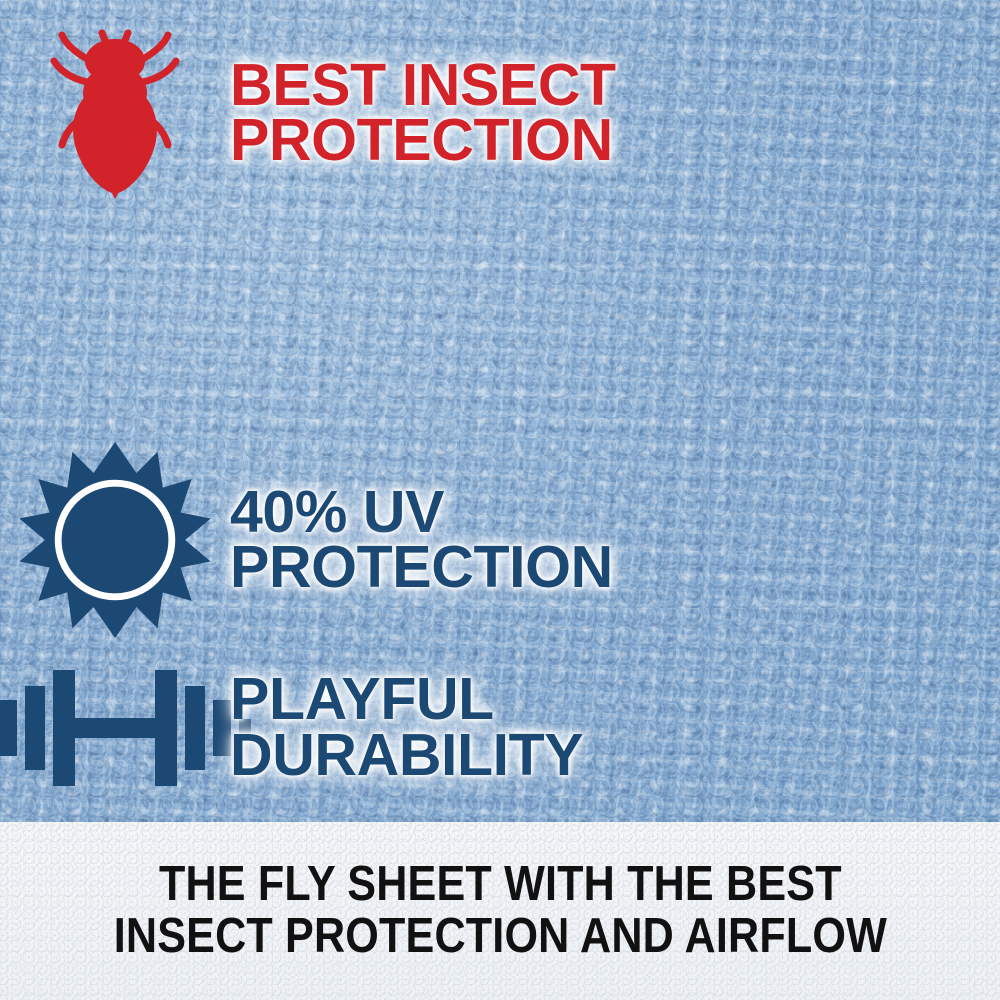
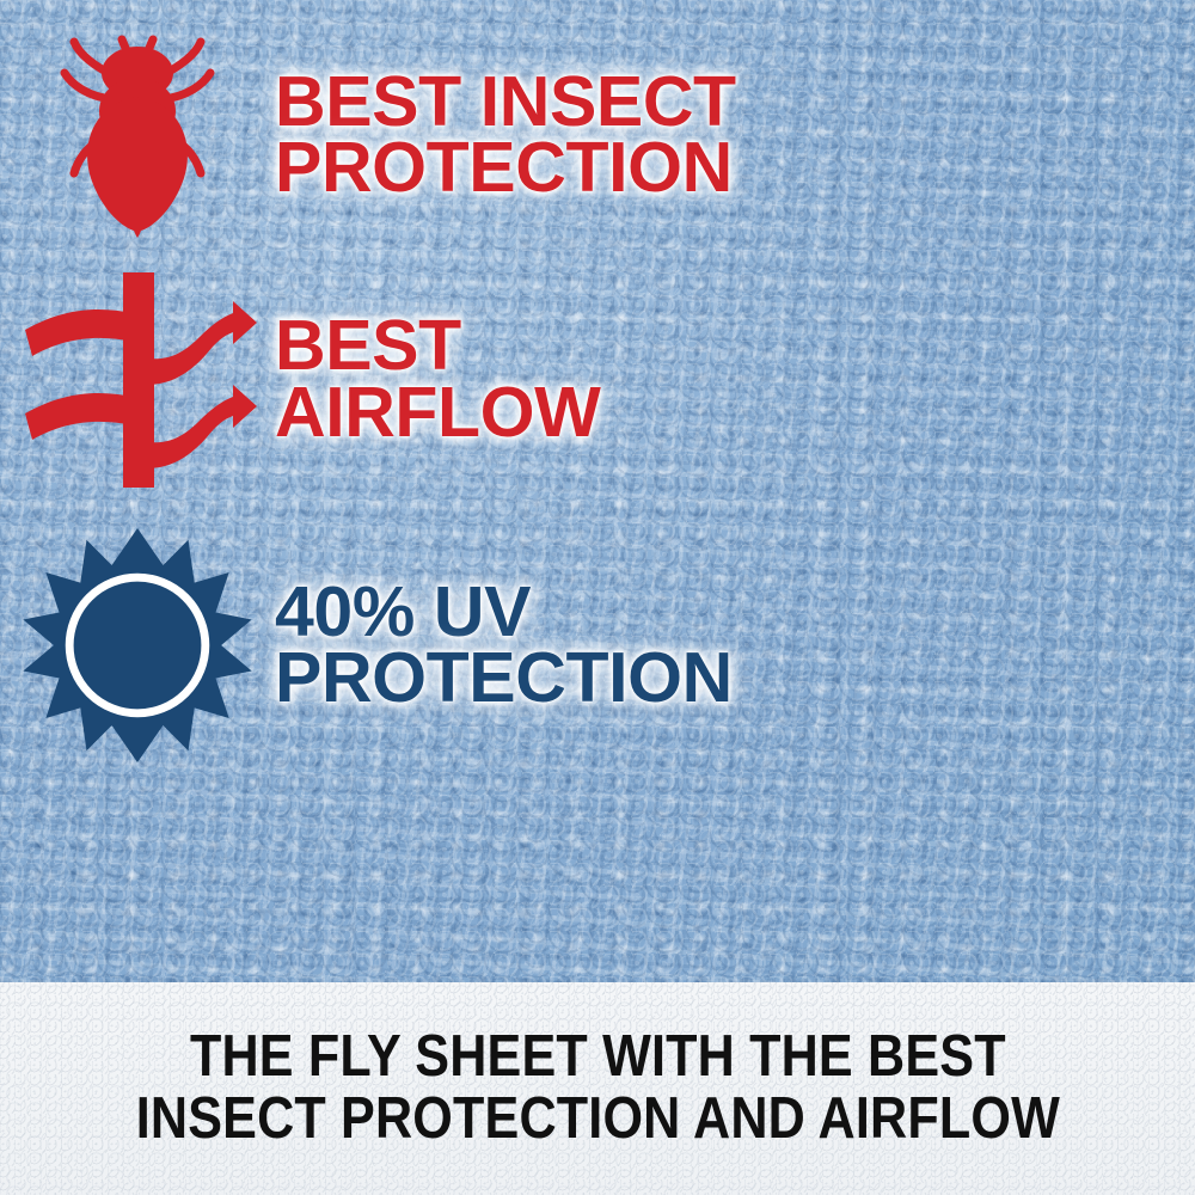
  BEST INSECT
  PROTECTION
+ BEST
+ AIRFLOW
  40% UV
  PROTECTION
- PLAYFUL
- DURABILITY
  THE FLY SHEET WITH THE BEST
  INSECT PROTECTION AND AIRFLOW
